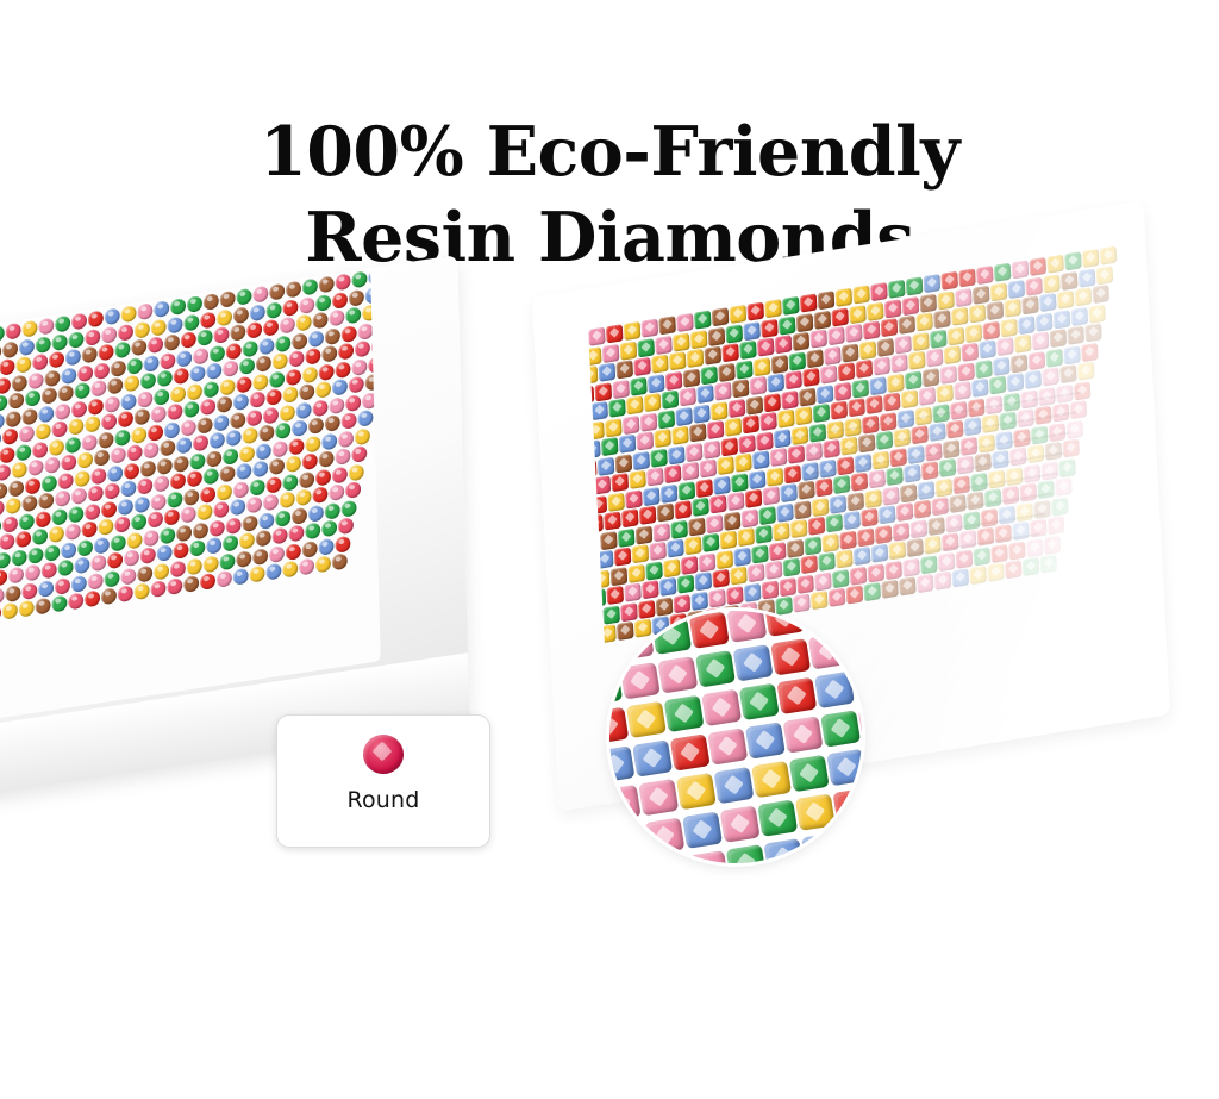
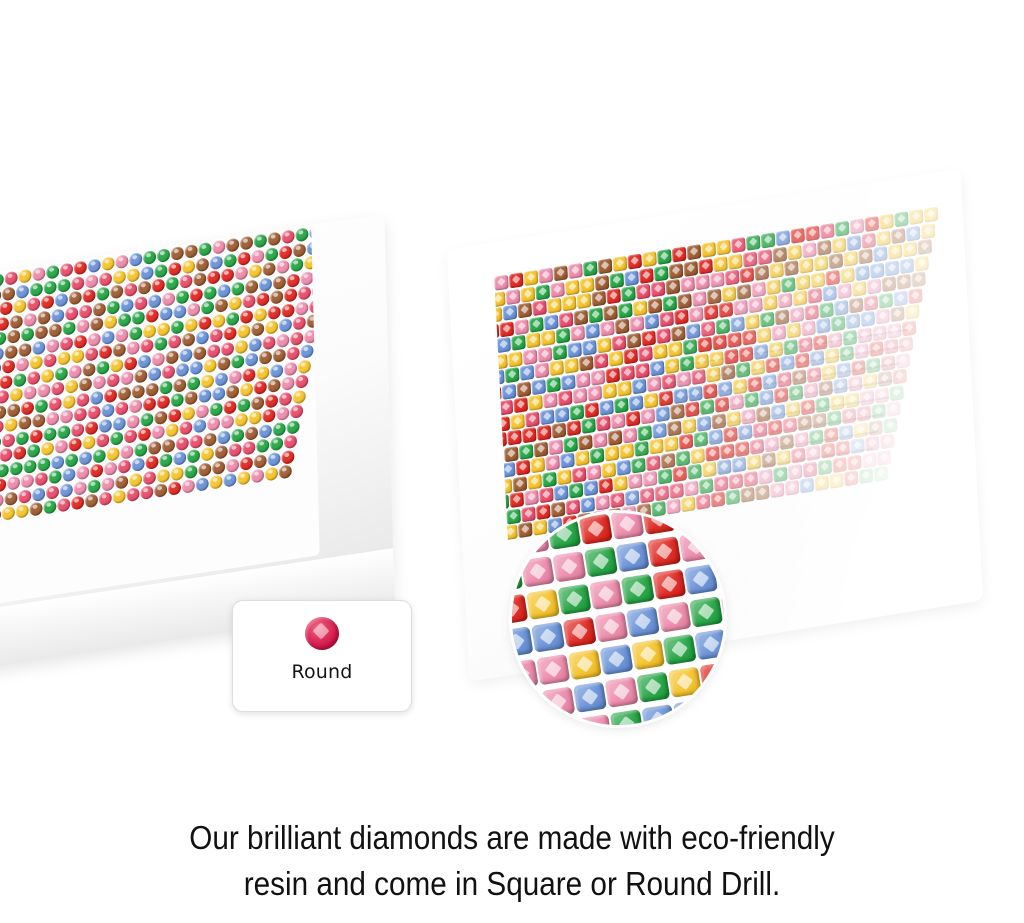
- 100% Eco-Friendly
- Resin Diamonds
  Round
+ Our brilliant diamonds are made with eco-friendly
+ resin and come in Square or Round Drill.
